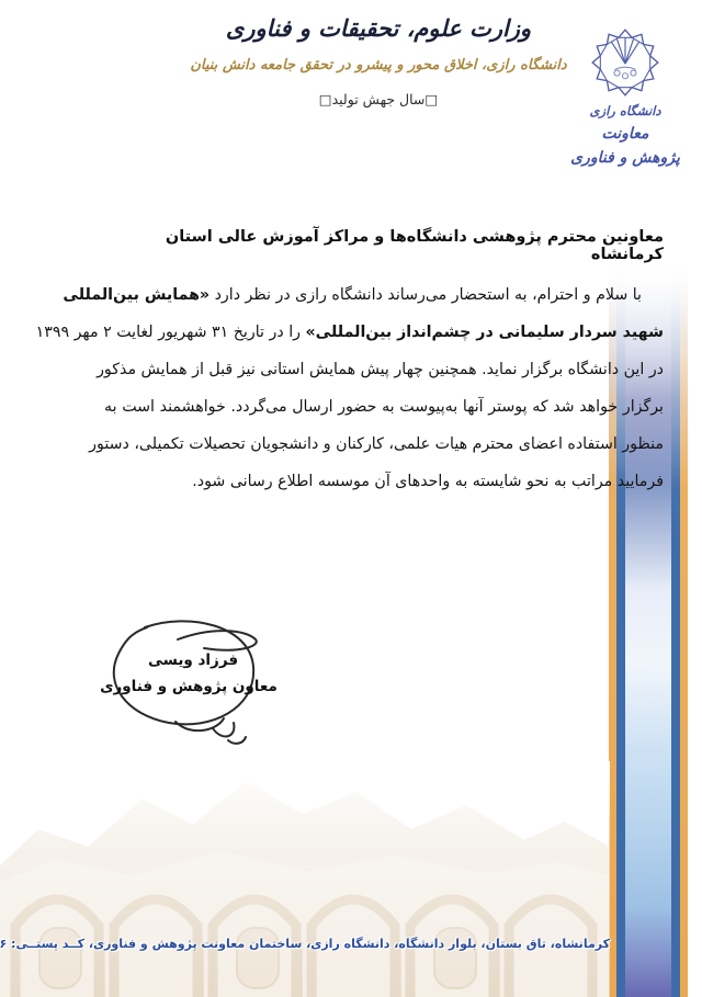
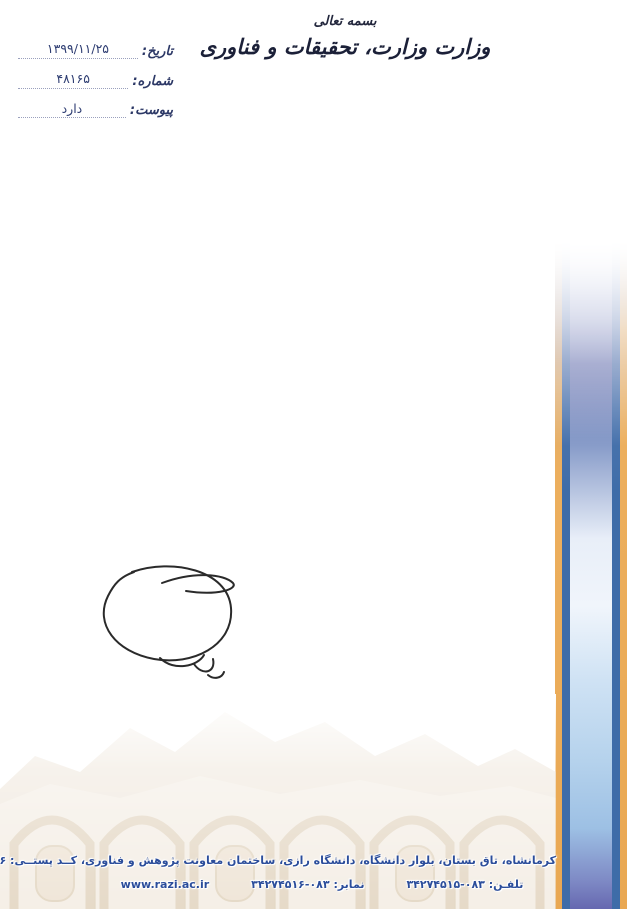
+ تاریخ:
+ ۱۳۹۹/۱۱/۲۵
+ شماره:
+ ۴۸۱۶۵
+ پیوست:
+ دارد
+ بسمه تعالی
- وزارت علوم، تحقیقات و فناوری
+ وزارت وزارت، تحقیقات و فناوری
- دانشگاه رازی، اخلاق محور و پیشرو در تحقق جامعه دانش بنیان
- □سال جهش تولید□
- دانشگاه رازی
- معاونت
- پژوهش و فناوری
- معاونین محترم پژوهشی دانشگاه‌ها و مراکز آموزش عالی استان کرمانشاه
- با سلام و احترام، به استحضار می‌رساند دانشگاه رازی در نظر دارد «همایش بین‌المللی
- شهید سردار سلیمانی در چشم‌انداز بین‌المللی» را در تاریخ ۳۱ شهریور لغایت ۲ مهر ۱۳۹۹
- در این دانشگاه برگزار نماید. همچنین چهار پیش همایش استانی نیز قبل از همایش مذکور
- برگزار خواهد شد که پوستر آنها به‌پیوست به حضور ارسال می‌گردد. خواهشمند است به
- منظور استفاده اعضای محترم هیات علمی، کارکنان و دانشجویان تحصیلات تکمیلی، دستور
- فرمایید مراتب به نحو شایسته به واحدهای آن موسسه اطلاع رسانی شود.
- فرزاد ویسی
- معاون پژوهش و فناوری
  کرمانشاه، تاق بستان، بلوار دانشگاه، دانشگاه رازی، ساختمان معاونت پژوهش و فناوری، کــد پستــی: ۶
+ تلفـن: ۰۸۳-۳۴۲۷۴۵۱۵
+ نمابر: ۰۸۳-۳۴۲۷۴۵۱۶
+ www.razi.ac.ir
